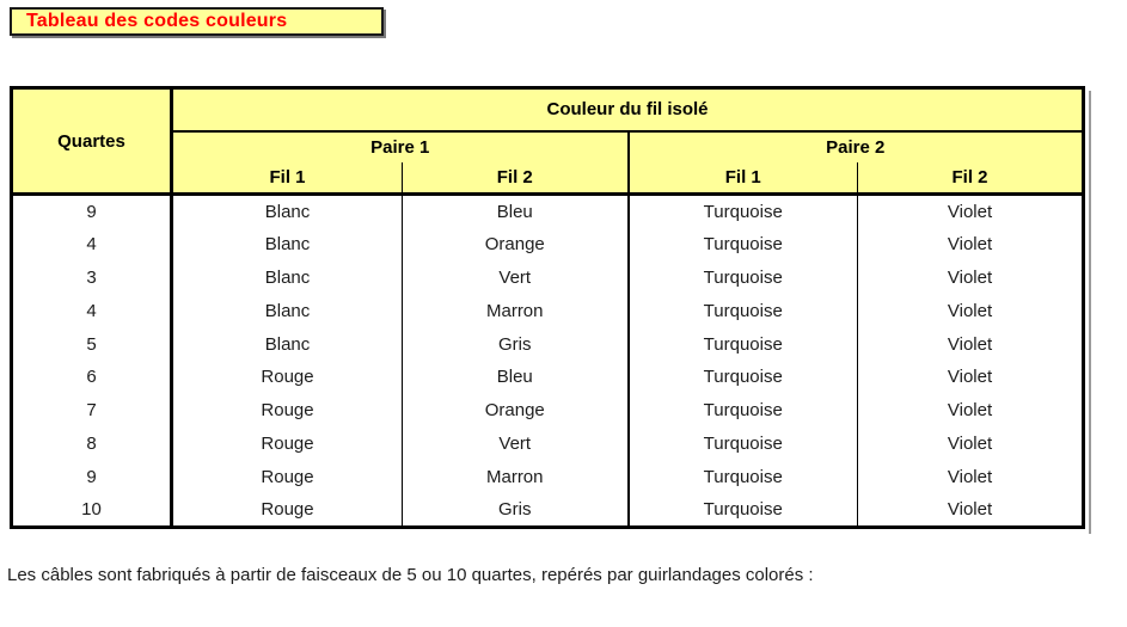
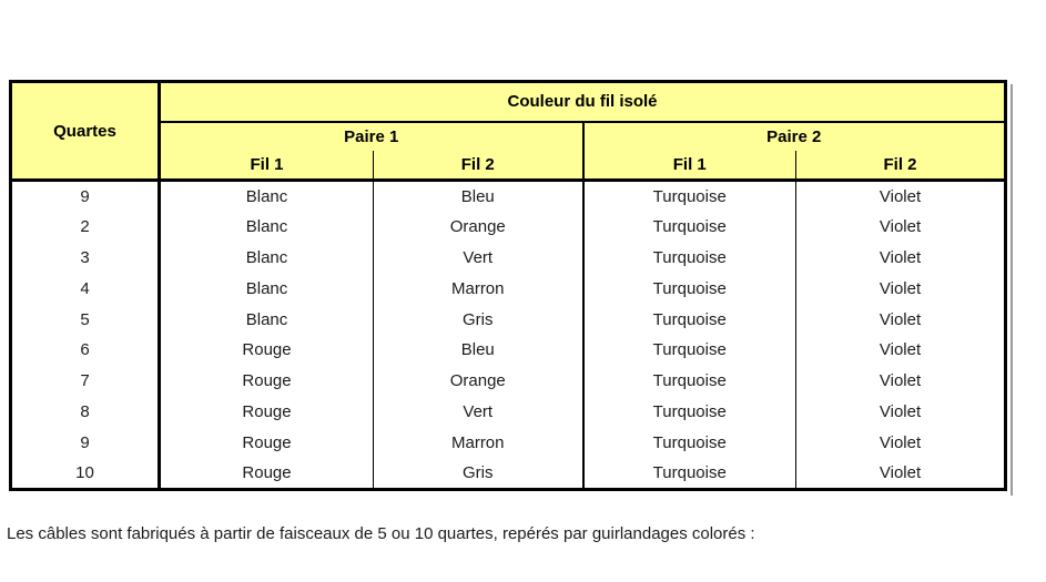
- Tableau des codes couleurs
  Quartes	Couleur du fil isolé
  Paire 1	Paire 2
  Fil 1	Fil 2	Fil 1	Fil 2
  9	Blanc	Bleu	Turquoise	Violet
- 4	Blanc	Orange	Turquoise	Violet
+ 2	Blanc	Orange	Turquoise	Violet
  3	Blanc	Vert	Turquoise	Violet
  4	Blanc	Marron	Turquoise	Violet
  5	Blanc	Gris	Turquoise	Violet
  6	Rouge	Bleu	Turquoise	Violet
  7	Rouge	Orange	Turquoise	Violet
  8	Rouge	Vert	Turquoise	Violet
  9	Rouge	Marron	Turquoise	Violet
  10	Rouge	Gris	Turquoise	Violet
  Les câbles sont fabriqués à partir de faisceaux de 5 ou 10 quartes, repérés par guirlandages colorés :
